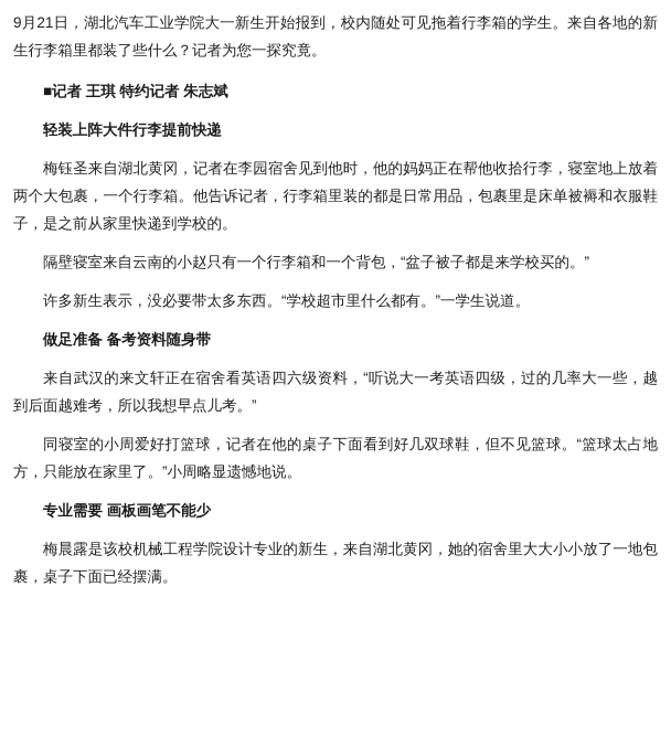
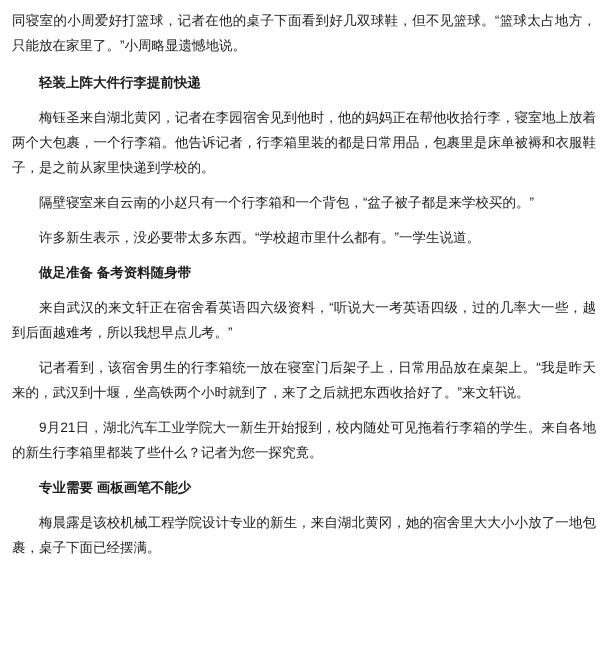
- 9月21日，湖北汽车工业学院大一新生开始报到，校内随处可见拖着行李箱的学生。来自各地的新生行李箱里都装了些什么？记者为您一探究竟。
+ 同寝室的小周爱好打篮球，记者在他的桌子下面看到好几双球鞋，但不见篮球。“篮球太占地方，只能放在家里了。”小周略显遗憾地说。
- ■记者 王琪 特约记者 朱志斌
  轻装上阵大件行李提前快递
  梅钰圣来自湖北黄冈，记者在李园宿舍见到他时，他的妈妈正在帮他收拾行李，寝室地上放着两个大包裹，一个行李箱。他告诉记者，行李箱里装的都是日常用品，包裹里是床单被褥和衣服鞋子，是之前从家里快递到学校的。
  隔壁寝室来自云南的小赵只有一个行李箱和一个背包，“盆子被子都是来学校买的。”
  许多新生表示，没必要带太多东西。“学校超市里什么都有。”一学生说道。
  做足准备 备考资料随身带
  来自武汉的来文轩正在宿舍看英语四六级资料，“听说大一考英语四级，过的几率大一些，越到后面越难考，所以我想早点儿考。”
+ 记者看到，该宿舍男生的行李箱统一放在寝室门后架子上，日常用品放在桌架上。“我是昨天来的，武汉到十堰，坐高铁两个小时就到了，来了之后就把东西收拾好了。”来文轩说。
- 同寝室的小周爱好打篮球，记者在他的桌子下面看到好几双球鞋，但不见篮球。“篮球太占地方，只能放在家里了。”小周略显遗憾地说。
+ 9月21日，湖北汽车工业学院大一新生开始报到，校内随处可见拖着行李箱的学生。来自各地的新生行李箱里都装了些什么？记者为您一探究竟。
  专业需要 画板画笔不能少
  梅晨露是该校机械工程学院设计专业的新生，来自湖北黄冈，她的宿舍里大大小小放了一地包裹，桌子下面已经摆满。
